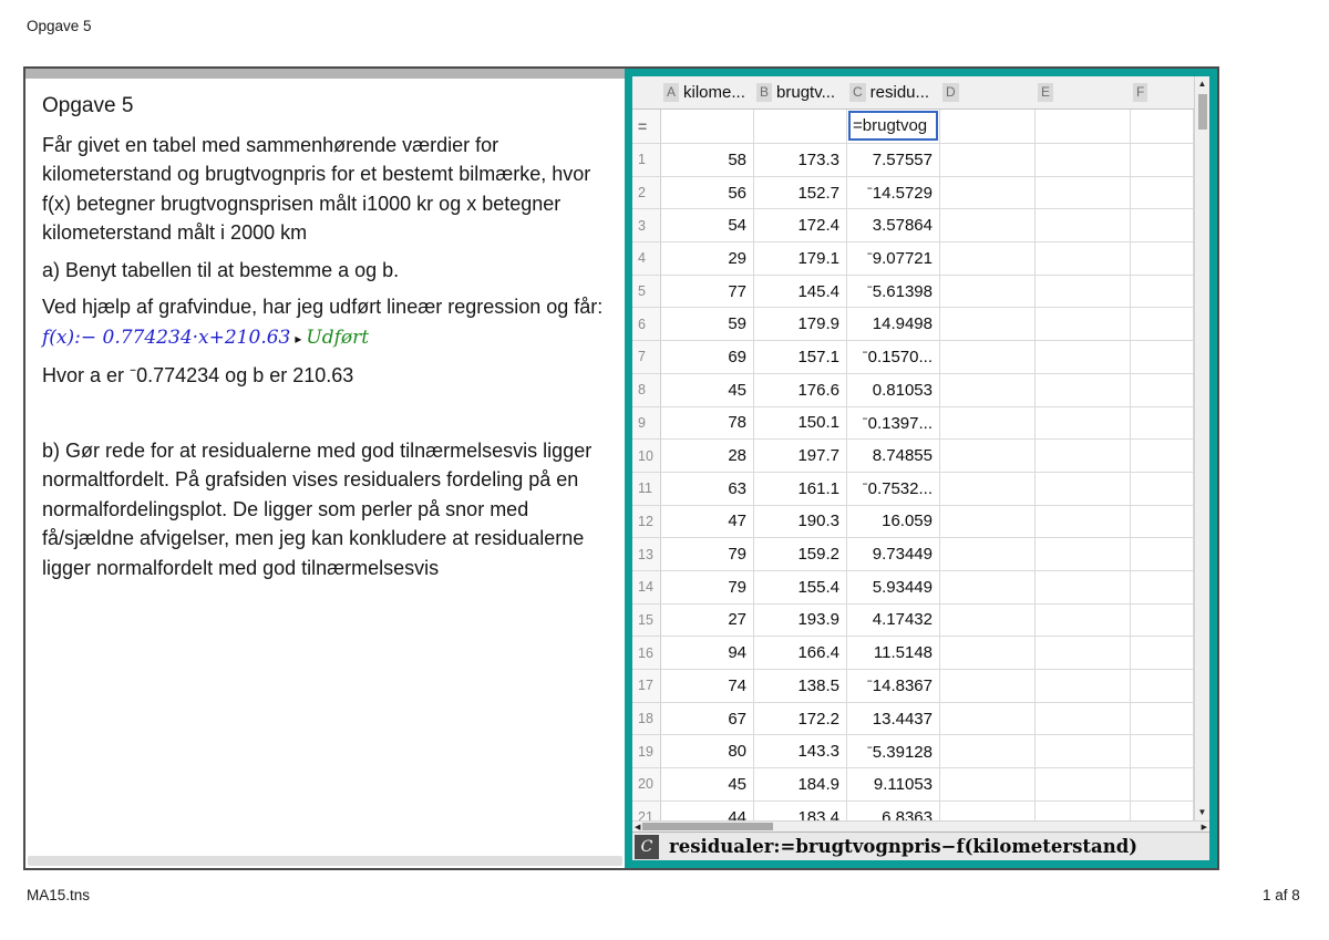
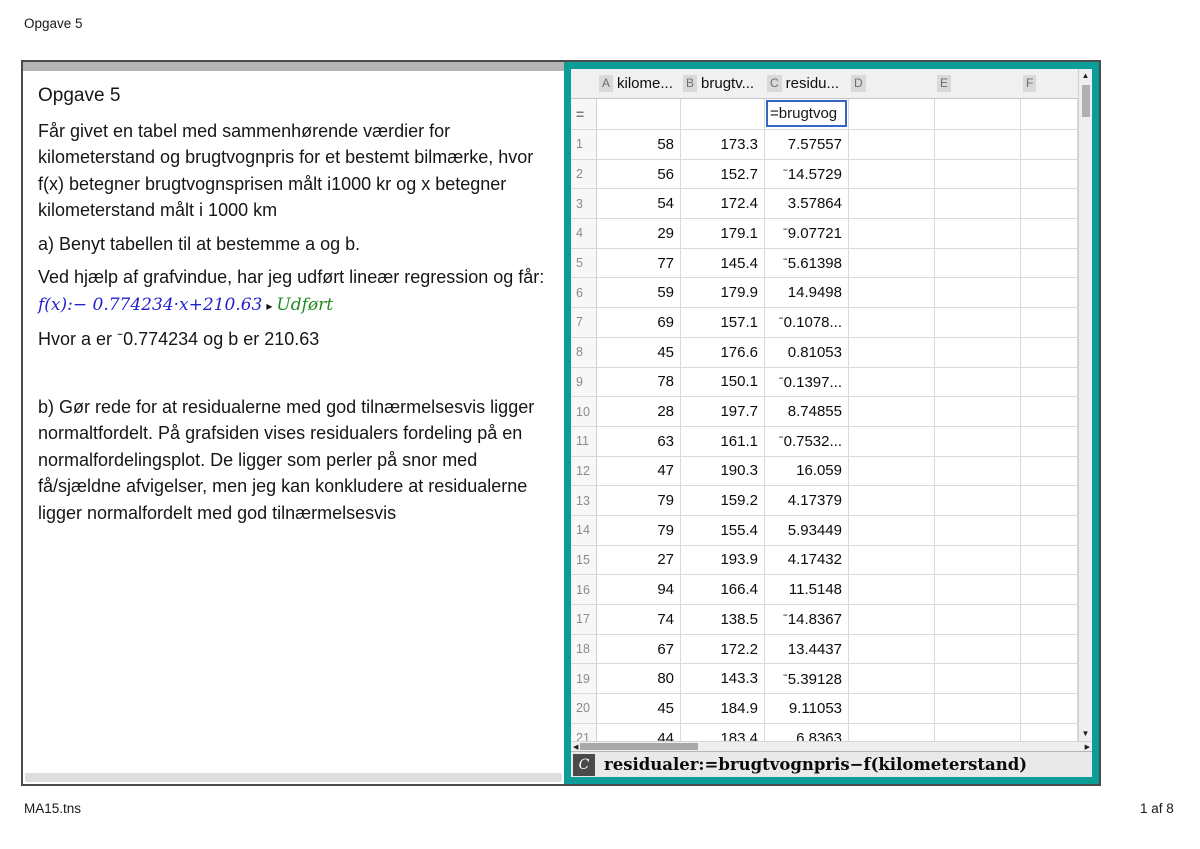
  Opgave 5
  Opgave 5
- Får givet en tabel med sammenhørende værdier for kilometerstand og brugtvognpris for et bestemt bilmærke, hvor f(x) betegner brugtvognsprisen målt i1000 kr og x betegner kilometerstand målt i 2000 km
+ Får givet en tabel med sammenhørende værdier for kilometerstand og brugtvognpris for et bestemt bilmærke, hvor f(x) betegner brugtvognsprisen målt i1000 kr og x betegner kilometerstand målt i 1000 km
  a) Benyt tabellen til at bestemme a og b.
  Ved hjælp af grafvindue, har jeg udført lineær regression og får: f(x):− 0.774234·x+210.63 ▸ Udført
  Hvor a er ⁻0.774234 og b er 210.63
  b) Gør rede for at residualerne med god tilnærmelsesvis ligger normaltfordelt. På grafsiden vises residualers fordeling på en normalfordelingsplot. De ligger som perler på snor med få/sjældne afvigelser, men jeg kan konkludere at residualerne ligger normalfordelt med god tilnærmelsesvis
  A
  kilome...
  B
  brugtv...
  C
  residu...
  D
  E
  F
  =
  =brugtvog
  1
  58
  173.3
  7.57557
  2
  56
  152.7
  ⁻14.5729
  3
  54
  172.4
  3.57864
  4
  29
  179.1
  ⁻9.07721
  5
  77
  145.4
  ⁻5.61398
  6
  59
  179.9
  14.9498
  7
  69
  157.1
- ⁻0.1570...
+ ⁻0.1078...
  8
  45
  176.6
  0.81053
  9
  78
  150.1
  ⁻0.1397...
  10
  28
  197.7
  8.74855
  11
  63
  161.1
  ⁻0.7532...
  12
  47
  190.3
  16.059
  13
  79
  159.2
- 9.73449
+ 4.17379
  14
  79
  155.4
  5.93449
  15
  27
  193.9
  4.17432
  16
  94
  166.4
  11.5148
  17
  74
  138.5
  ⁻14.8367
  18
  67
  172.2
  13.4437
  19
  80
  143.3
  ⁻5.39128
  20
  45
  184.9
  9.11053
  21
  44
  183.4
  6.8363
  ▲
  ▼
  C
  residualer:=brugtvognpris−f(kilometerstand)
  MA15.tns
  1 af 8
